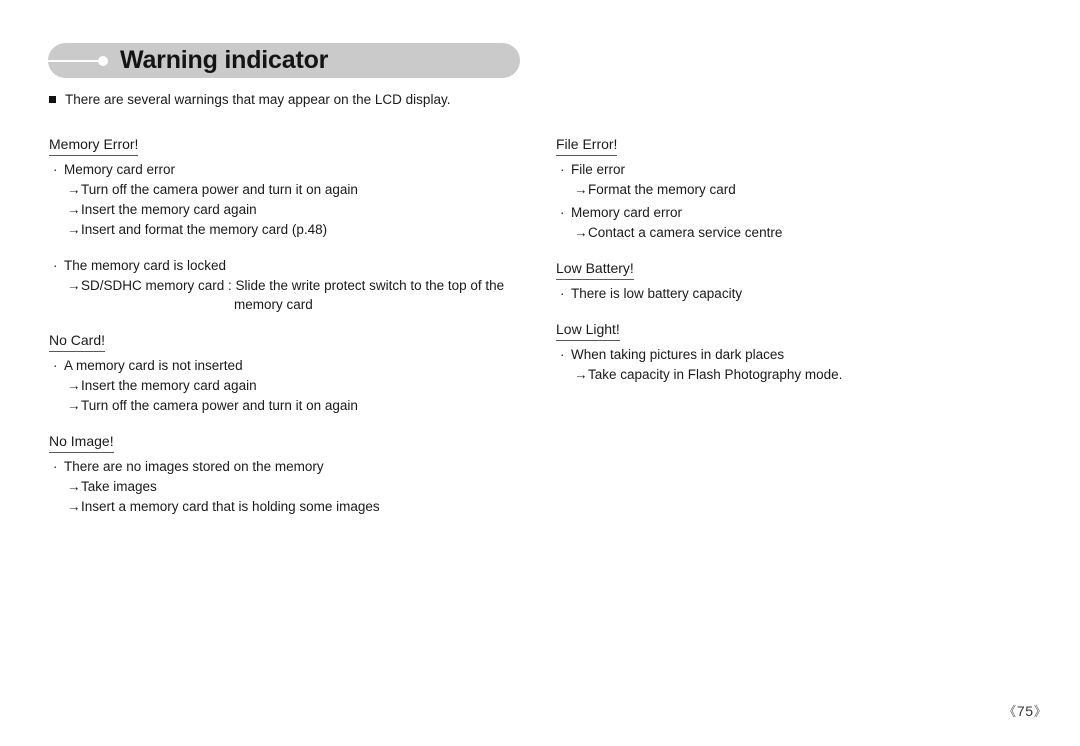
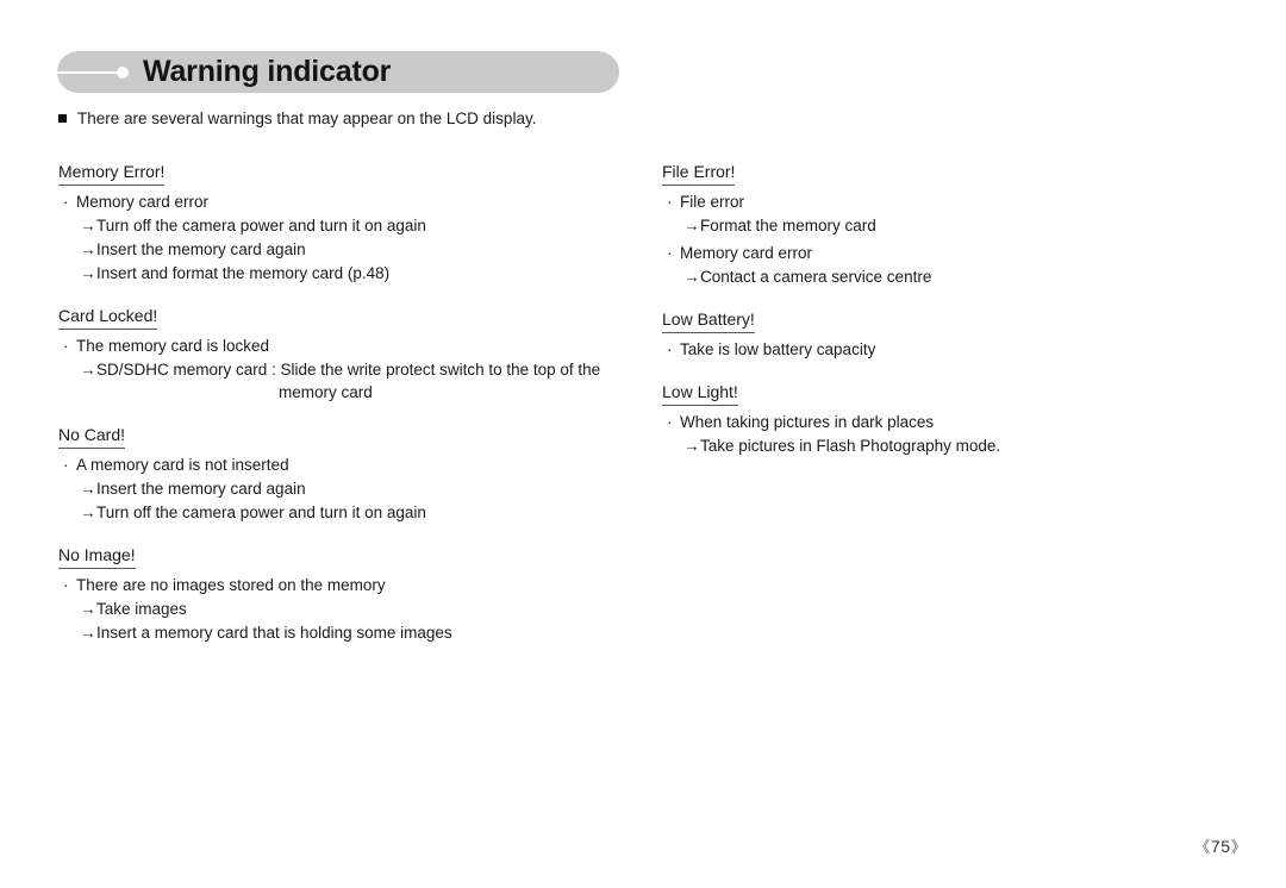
  Warning indicator
  There are several warnings that may appear on the LCD display.
  Memory Error!
  · Memory card error
  →Turn off the camera power and turn it on again
  →Insert the memory card again
  →Insert and format the memory card (p.48)
+ Card Locked!
  · The memory card is locked
  →SD/SDHC memory card : Slide the write protect switch to the top of the
  memory card
  No Card!
  · A memory card is not inserted
  →Insert the memory card again
  →Turn off the camera power and turn it on again
  No Image!
  · There are no images stored on the memory
  →Take images
  →Insert a memory card that is holding some images
  File Error!
  · File error
  →Format the memory card
  · Memory card error
  →Contact a camera service centre
  Low Battery!
- · There is low battery capacity
+ · Take is low battery capacity
  Low Light!
  · When taking pictures in dark places
- →Take capacity in Flash Photography mode.
+ →Take pictures in Flash Photography mode.
  《75》
